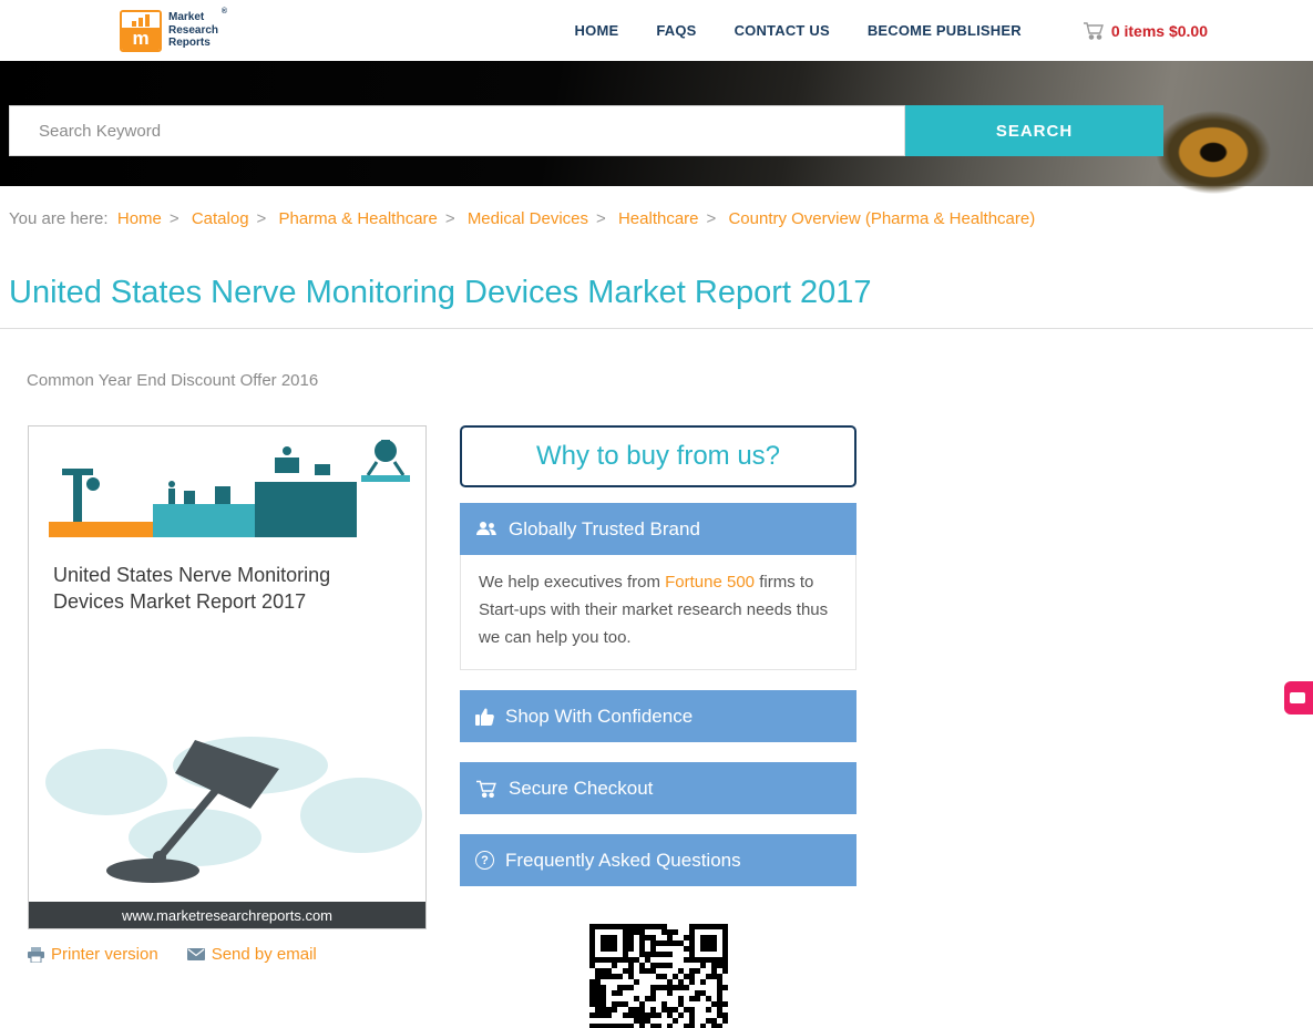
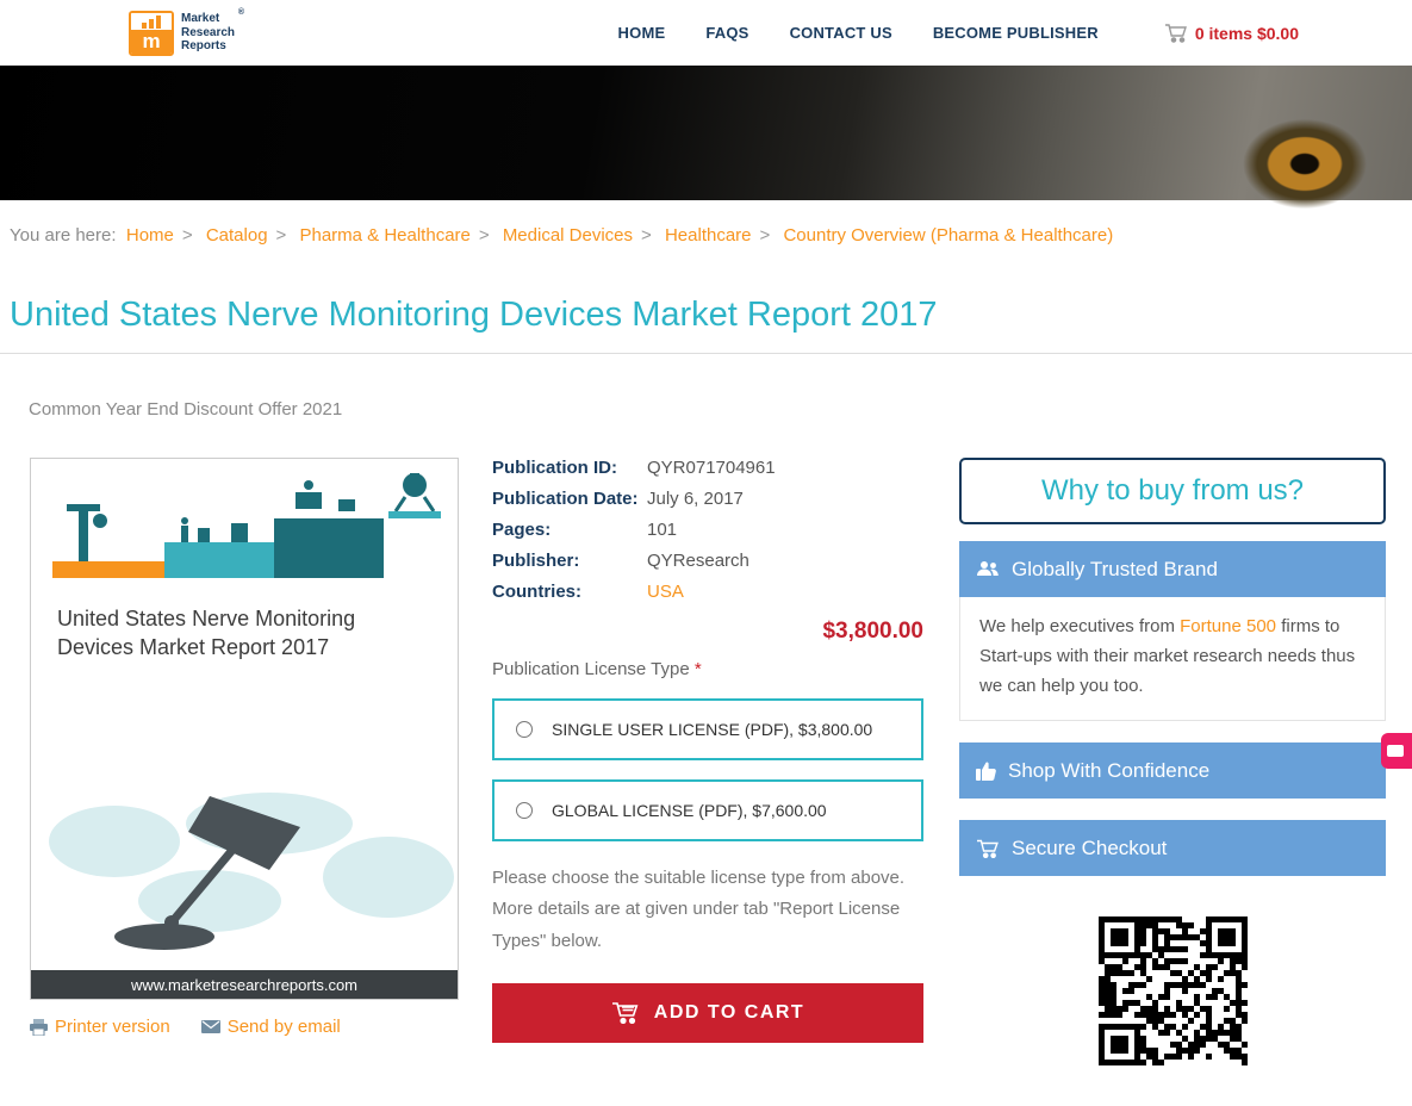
  m
  Market
  Research
  Reports
  HOME
  FAQS
  CONTACT US
  BECOME PUBLISHER
  0 items $0.00
- Search Keyword
- SEARCH
  You are here: Home > Catalog > Pharma & Healthcare > Medical Devices > Healthcare > Country Overview (Pharma & Healthcare)
  United States Nerve Monitoring Devices Market Report 2017
- Common Year End Discount Offer 2016
+ Common Year End Discount Offer 2021
  United States Nerve Monitoring Devices Market Report 2017
  www.marketresearchreports.com
  Printer version
  Send by email
+ Publication ID:
+ QYR071704961
+ Publication Date:
+ July 6, 2017
+ Pages:
+ 101
+ Publisher:
+ QYResearch
+ Countries:
+ USA
+ $3,800.00
+ Publication License Type *
+ SINGLE USER LICENSE (PDF), $3,800.00
+ GLOBAL LICENSE (PDF), $7,600.00
+ Please choose the suitable license type from above. More details are at given under tab "Report License Types" below.
+ ADD TO CART
  Why to buy from us?
  Globally Trusted Brand
  We help executives from Fortune 500 firms to Start-ups with their market research needs thus we can help you too.
  Shop With Confidence
  Secure Checkout
- ?
- Frequently Asked Questions
